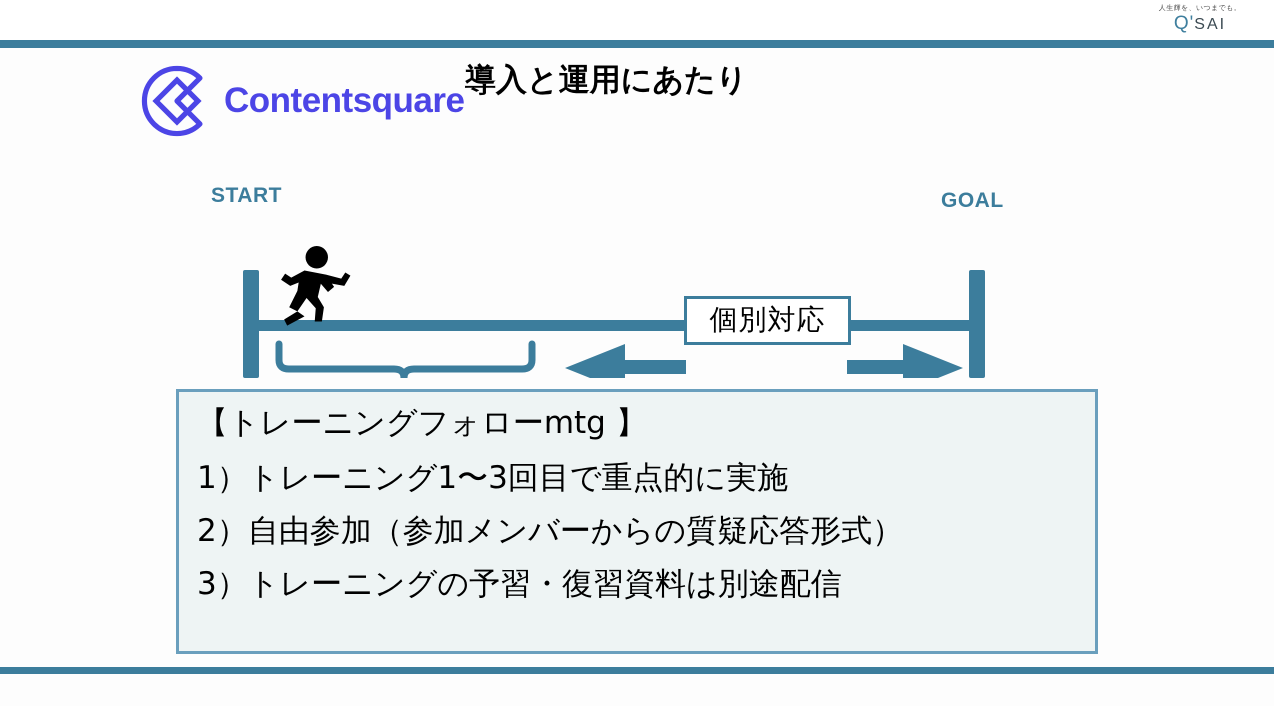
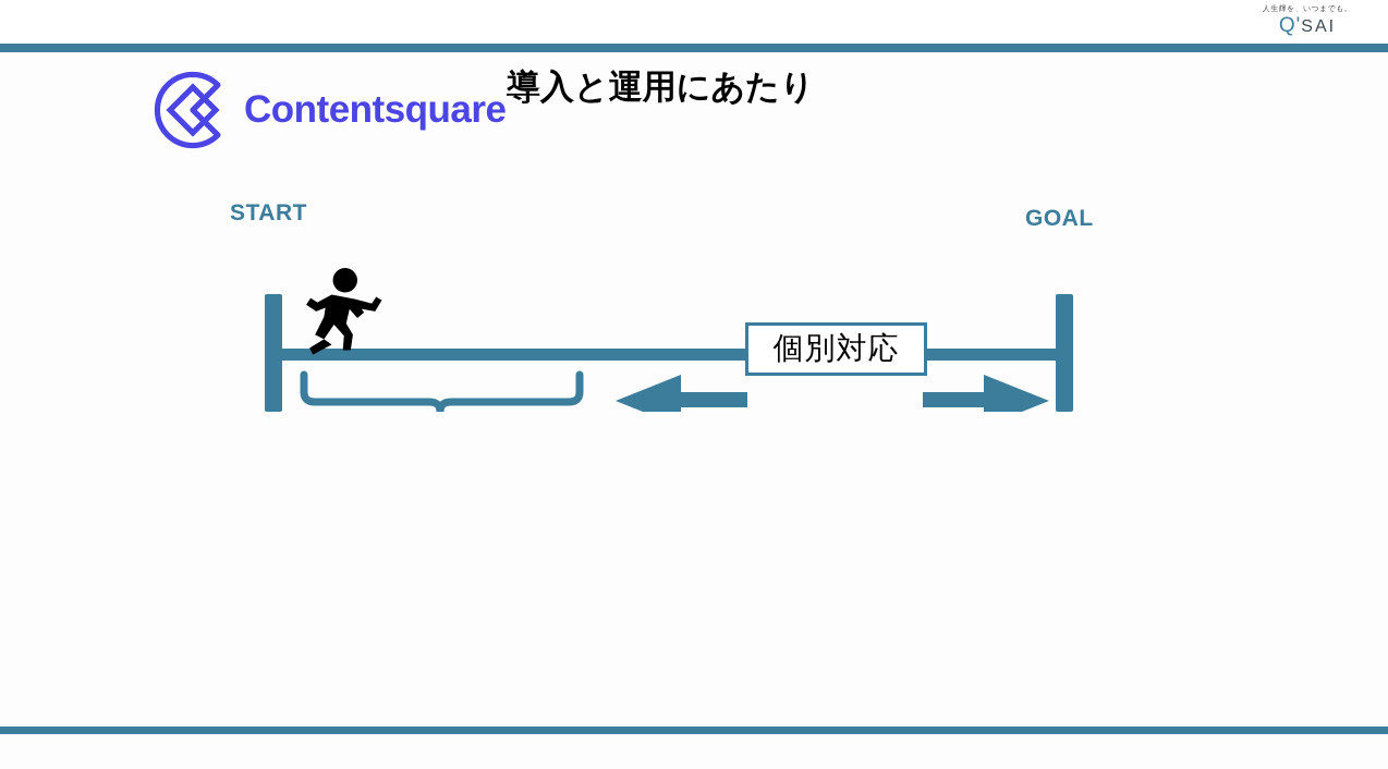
  人生輝を、いつまでも。
  Q'SAI
  Contentsquare
  導入と運用にあたり
  START
  GOAL
  個別対応
- 【トレーニングフォローmtg 】
- 1）トレーニング1〜3回目で重点的に実施
- 2）自由参加（参加メンバーからの質疑応答形式）
- 3）トレーニングの予習・復習資料は別途配信
